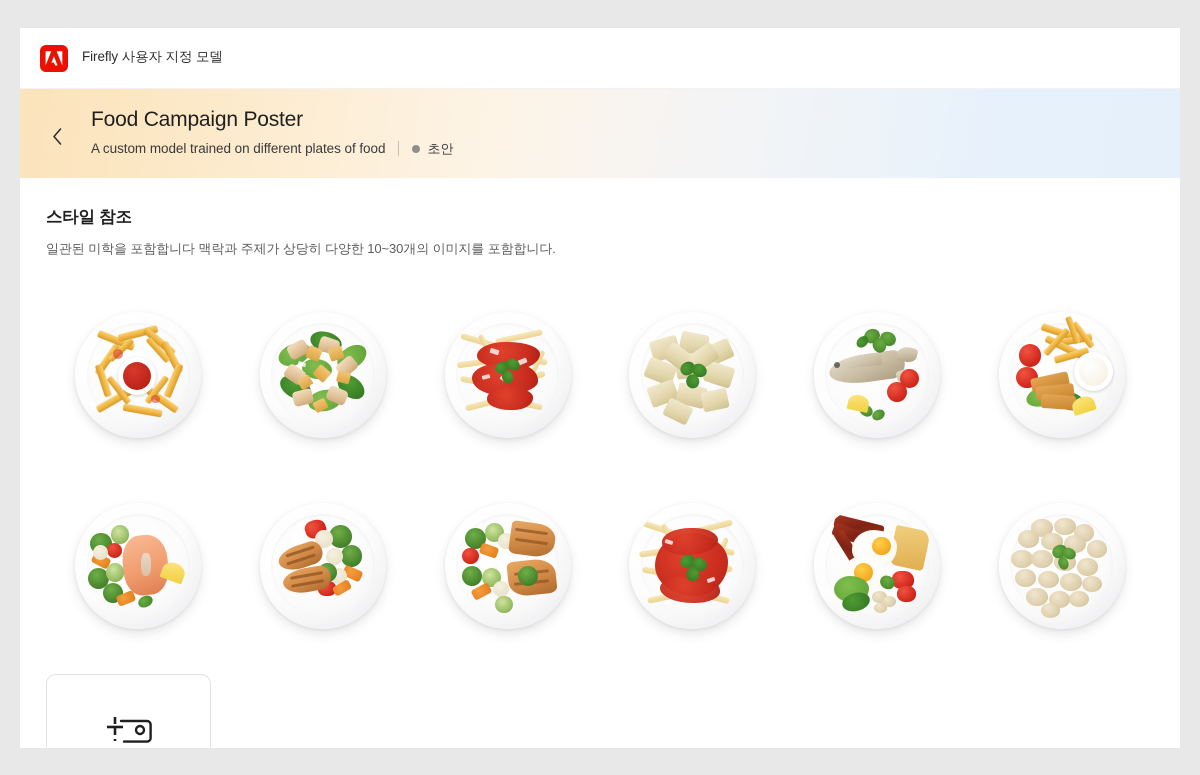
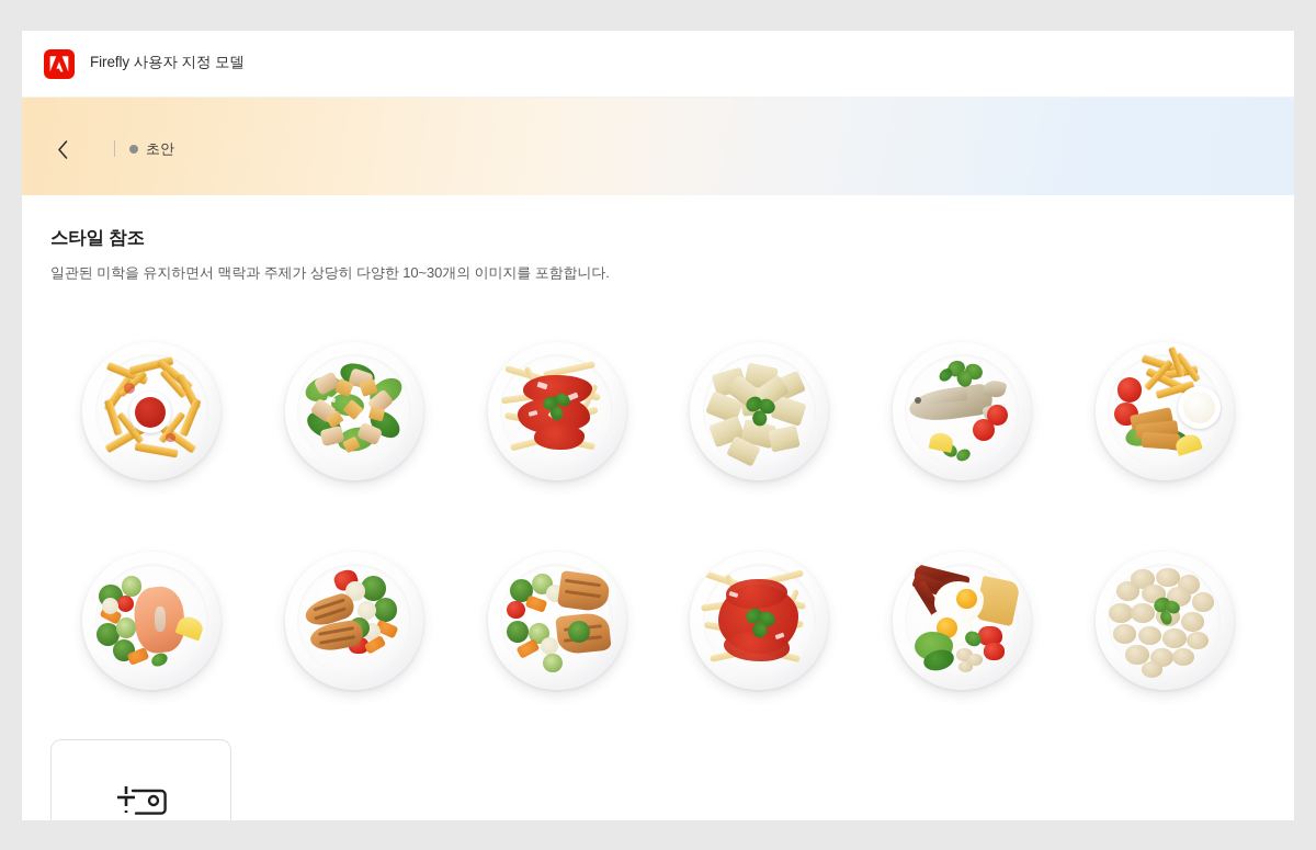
  Firefly 사용자 지정 모델
- Food Campaign Poster
- A custom model trained on different plates of food
  초안
  스타일 참조
- 일관된 미학을 포함합니다 맥락과 주제가 상당히 다양한 10~30개의 이미지를 포함합니다.
+ 일관된 미학을 유지하면서 맥락과 주제가 상당히 다양한 10~30개의 이미지를 포함합니다.
